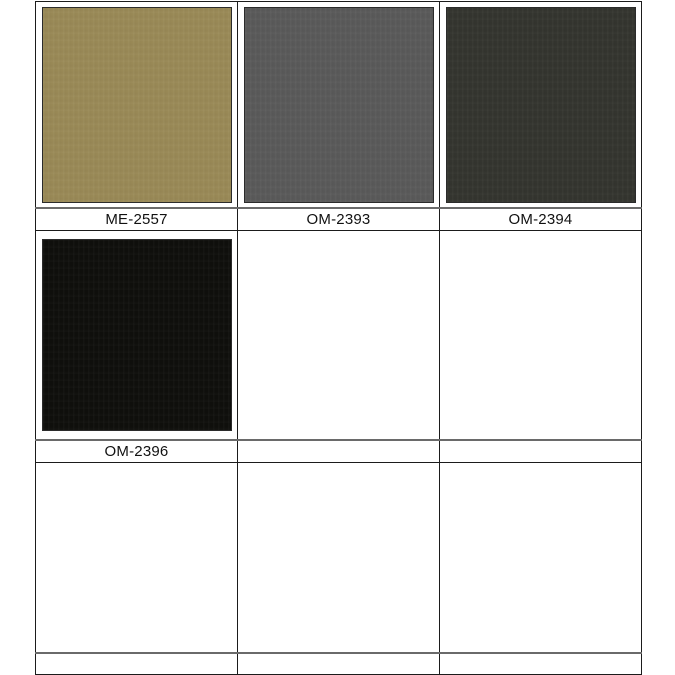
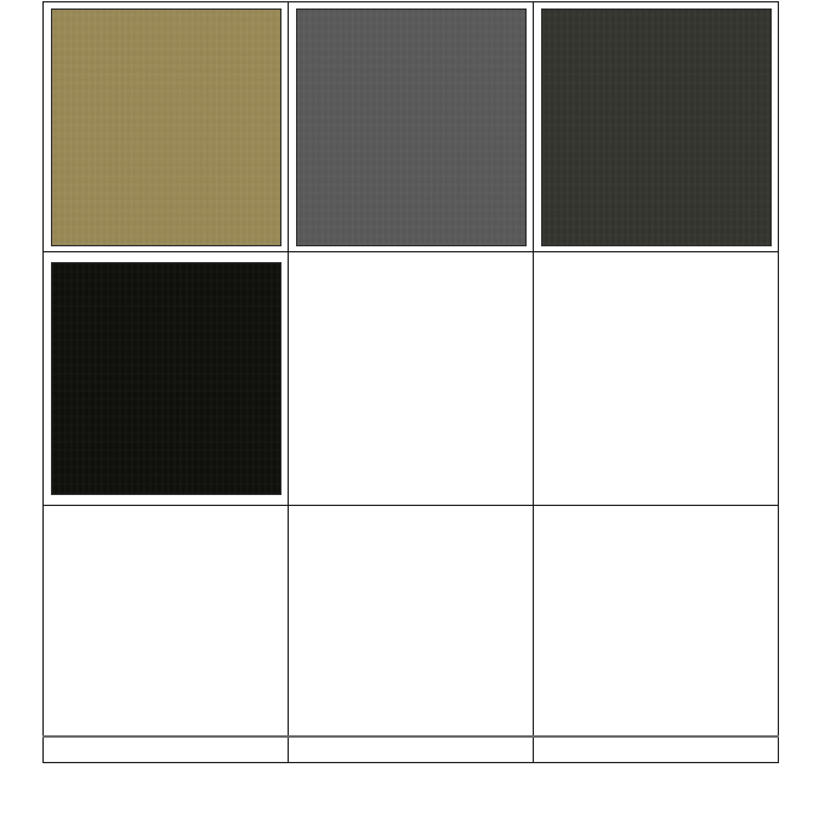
- ME-2557	OM-2393	OM-2394
- OM-2396
